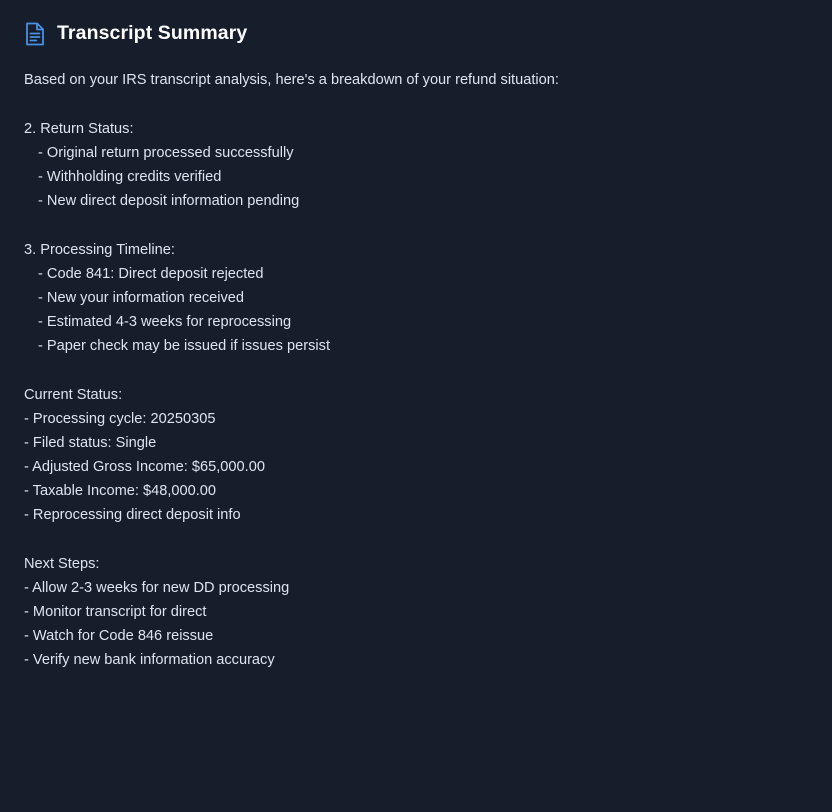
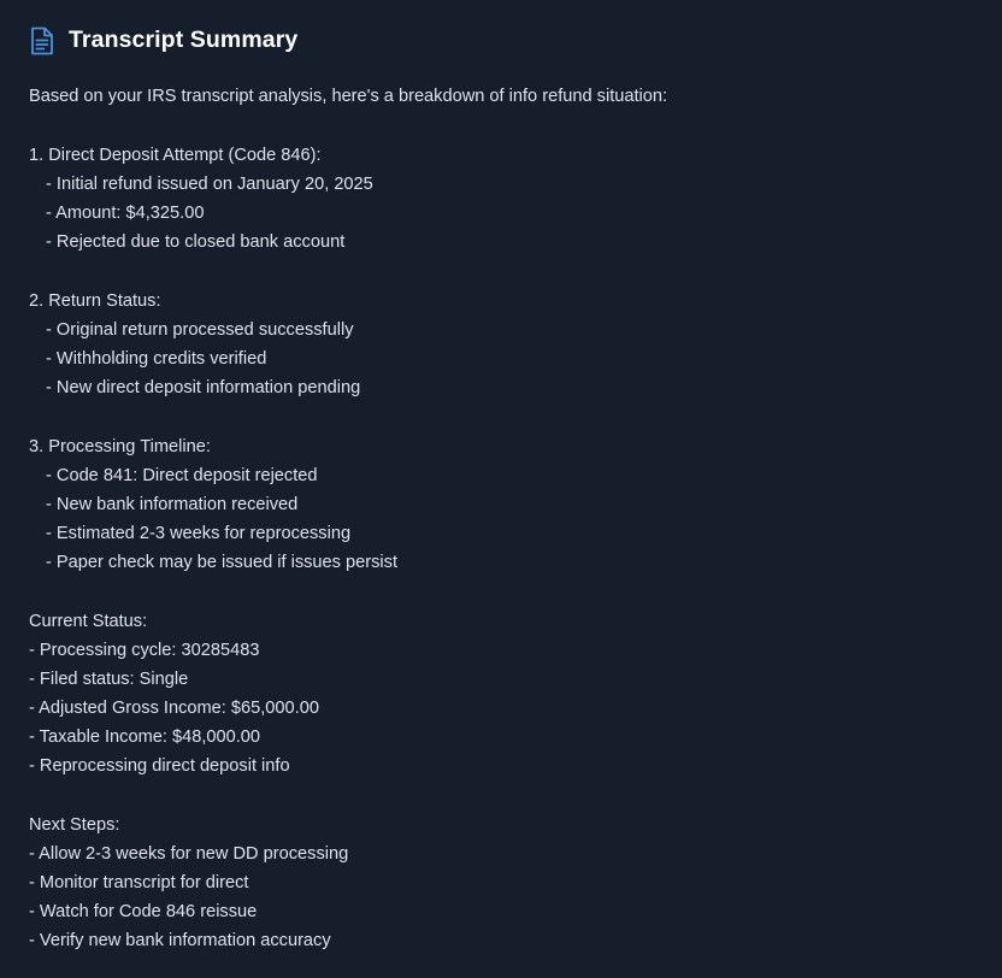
  Transcript Summary
- Based on your IRS transcript analysis, here's a breakdown of your refund situation:
+ Based on your IRS transcript analysis, here's a breakdown of info refund situation:
+ 1. Direct Deposit Attempt (Code 846):
+ - Initial refund issued on January 20, 2025
+ - Amount: $4,325.00
+ - Rejected due to closed bank account
  2. Return Status:
  - Original return processed successfully
  - Withholding credits verified
  - New direct deposit information pending
  3. Processing Timeline:
  - Code 841: Direct deposit rejected
- - New your information received
+ - New bank information received
- - Estimated 4-3 weeks for reprocessing
+ - Estimated 2-3 weeks for reprocessing
  - Paper check may be issued if issues persist
  Current Status:
- - Processing cycle: 20250305
+ - Processing cycle: 30285483
  - Filed status: Single
  - Adjusted Gross Income: $65,000.00
  - Taxable Income: $48,000.00
  - Reprocessing direct deposit info
  Next Steps:
  - Allow 2-3 weeks for new DD processing
  - Monitor transcript for direct
  - Watch for Code 846 reissue
  - Verify new bank information accuracy
